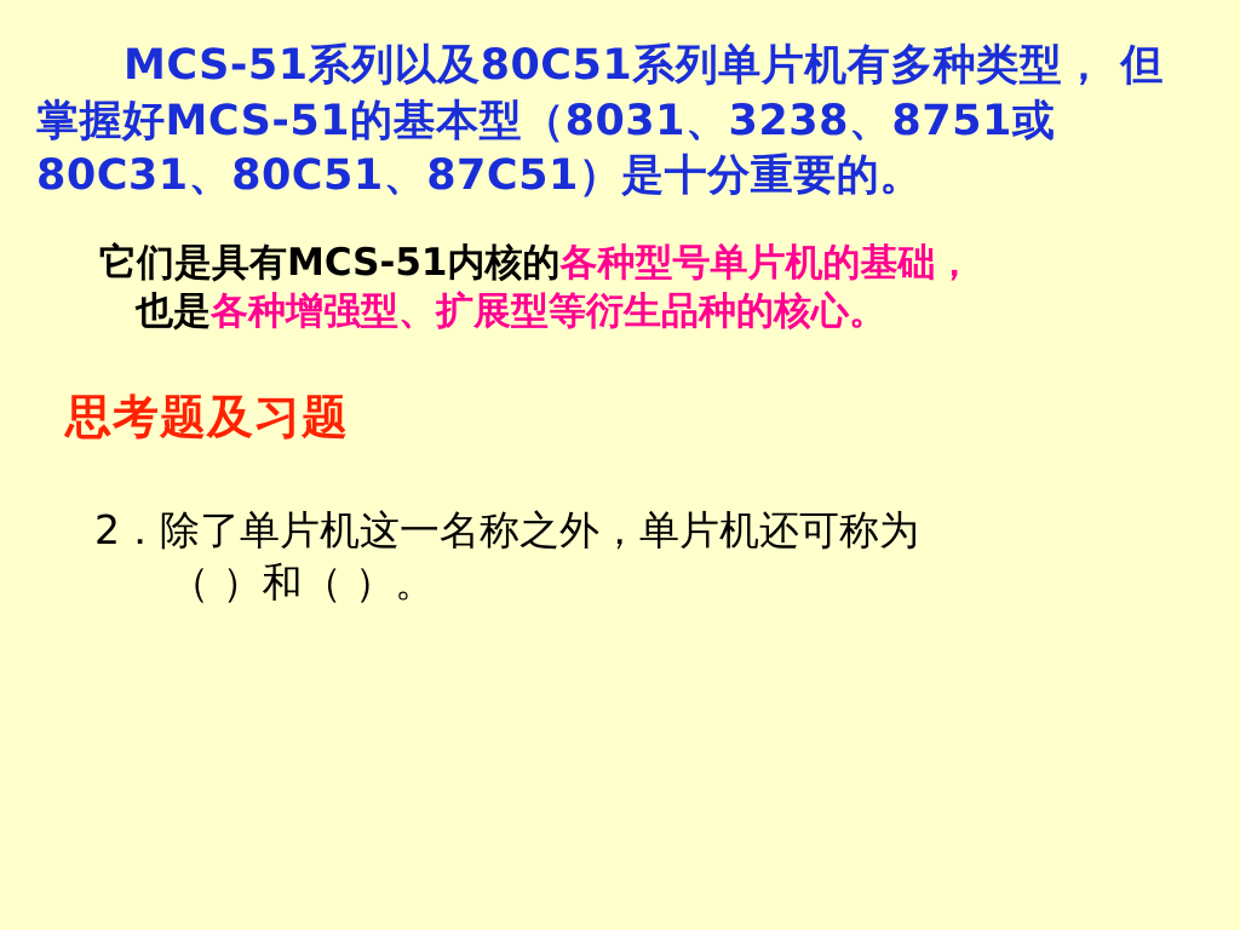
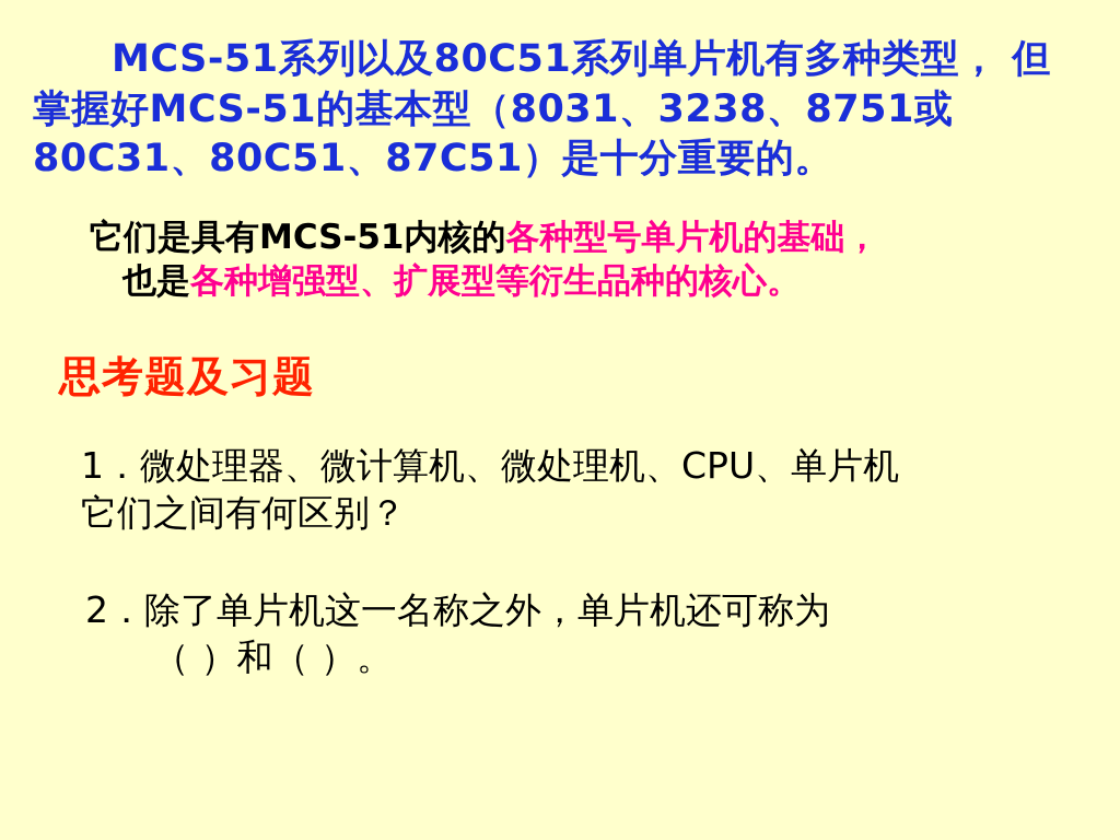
  MCS-51系列以及80C51系列单片机有多种类型， 但掌握好MCS-51的基本型（8031、3238、8751或80C31、80C51、87C51）是十分重要的。
  它们是具有MCS-51内核的各种型号单片机的基础，
  也是各种增强型、扩展型等衍生品种的核心。
  思考题及习题
+ 1．微处理器、微计算机、微处理机、CPU、单片机
+ 它们之间有何区别？
  2．除了单片机这一名称之外，单片机还可称为
  （ ）和（ ）。
